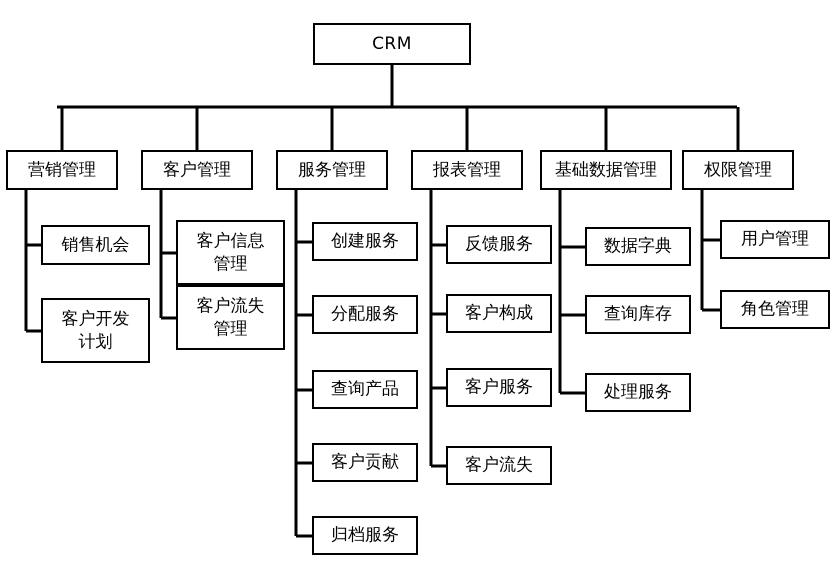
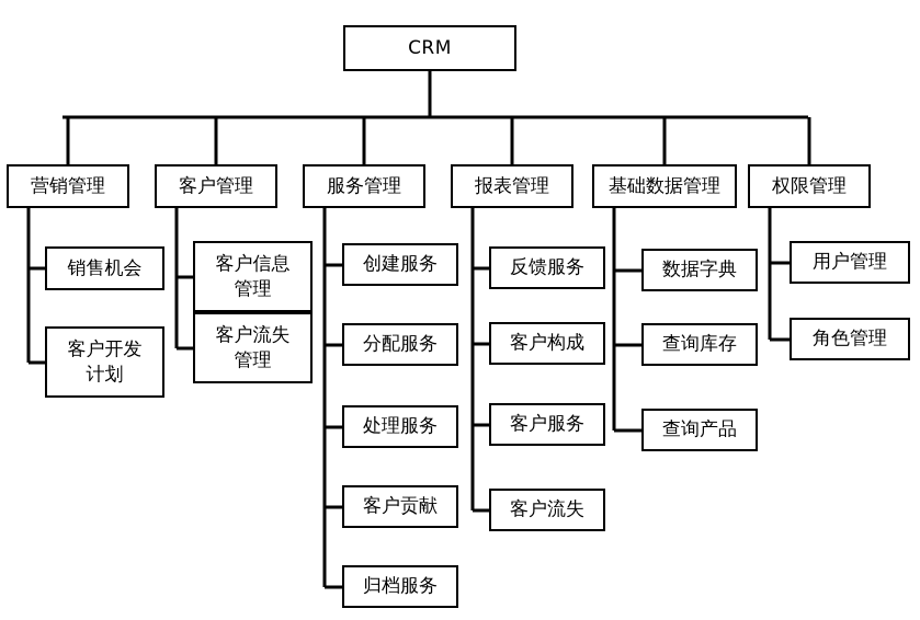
  CRM
  营销管理
  销售机会
  客户开发
  计划
  客户管理
  客户信息
  管理
  客户流失
  管理
  服务管理
  创建服务
  分配服务
- 查询产品
+ 处理服务
  客户贡献
  归档服务
  报表管理
  反馈服务
  客户构成
  客户服务
  客户流失
  基础数据管理
  数据字典
  查询库存
- 处理服务
+ 查询产品
  权限管理
  用户管理
  角色管理
